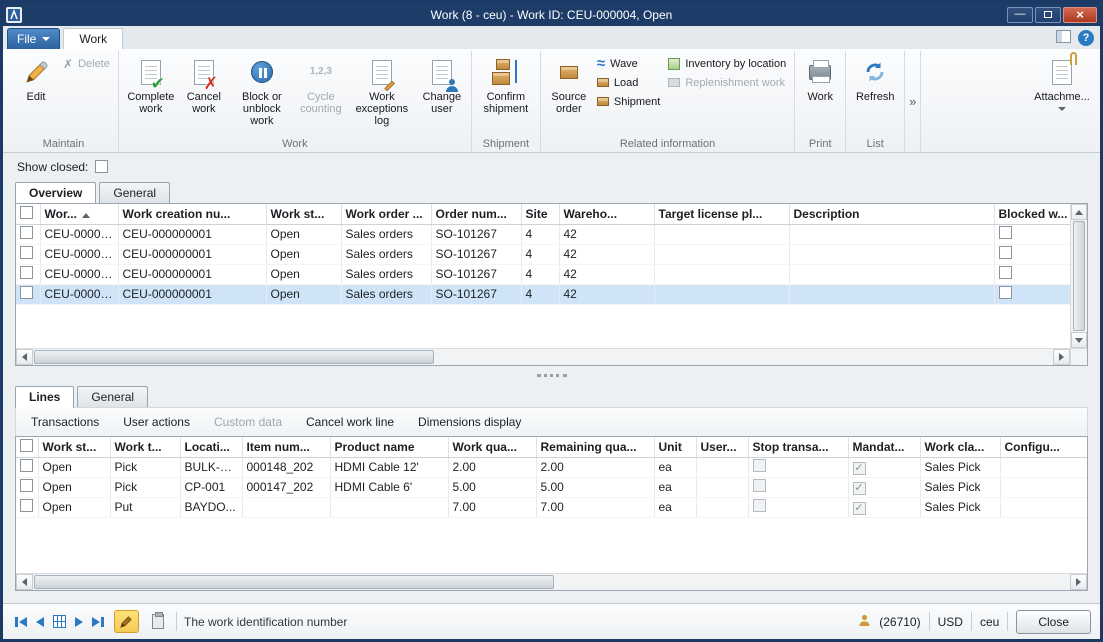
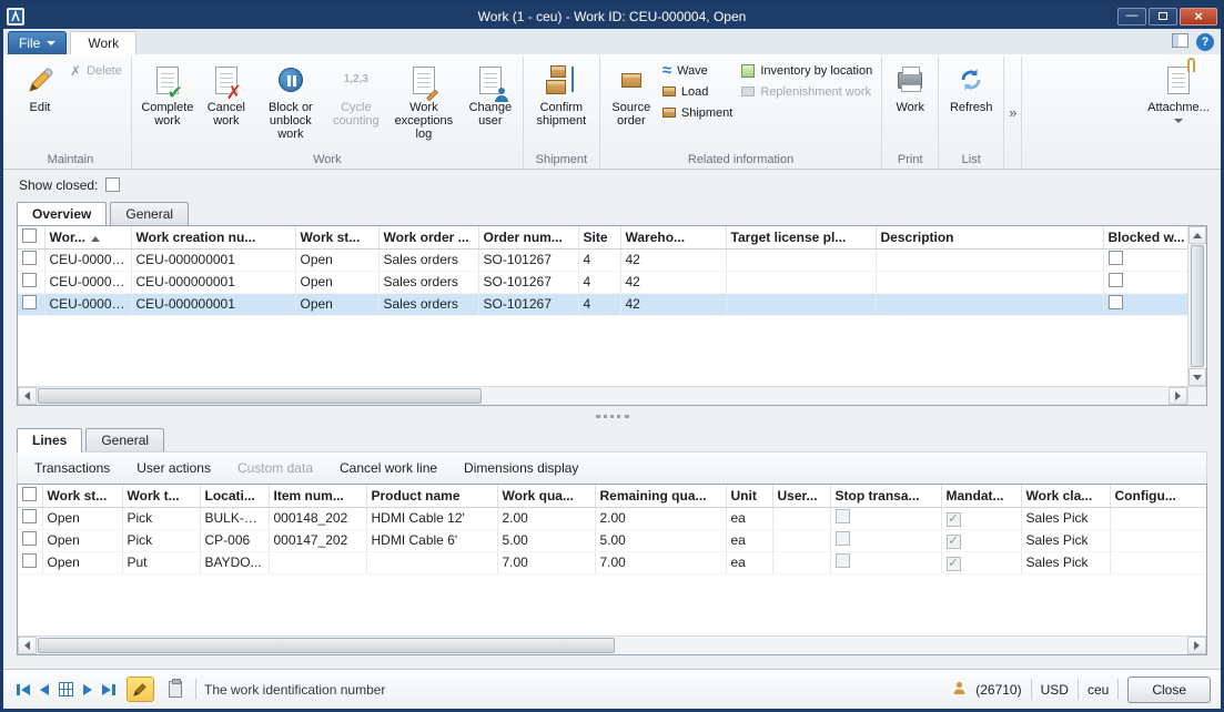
- Work (8 - ceu) - Work ID: CEU-000004, Open
+ Work (1 - ceu) - Work ID: CEU-000004, Open
  —
  ×
  File
  Work
  ?
  Edit
  ✗
  Delete
  Maintain
  ✔
  Complete work
  ✗
  Cancel work
  Block or unblock work
  1,2,3
  Cycle counting
  Work exceptions log
  Change user
  Work
  Confirm shipment
  Shipment
  Source order
  ≈
  Wave
  Load
  Shipment
  Inventory by location
  Replenishment work
  Related information
  Work
  Print
  Refresh
  List
  »
  Attachme...
  Show closed:
  Overview
  General
  	Wor...	Work creation nu...	Work st...	Work order ...	Order num...	Site	Wareho...	Target license pl...	Description	Blocked w...
  	CEU-000001	CEU-000000001	Open	Sales orders	SO-101267	4	42
  	CEU-000002	CEU-000000001	Open	Sales orders	SO-101267	4	42
- 	CEU-000003	CEU-000000001	Open	Sales orders	SO-101267	4	42
  	CEU-000004	CEU-000000001	Open	Sales orders	SO-101267	4	42
  Lines
  General
  Transactions
  User actions
  Custom data
  Cancel work line
  Dimensions display
  	Work st...	Work t...	Locati...	Item num...	Product name	Work qua...	Remaining qua...	Unit	User...	Stop transa...	Mandat...	Work cla...	Configu...
  	Open	Pick	BULK-001	000148_202	HDMI Cable 12'	2.00	2.00	ea				Sales Pick
- 	Open	Pick	CP-001	000147_202	HDMI Cable 6'	5.00	5.00	ea				Sales Pick
+ 	Open	Pick	CP-006	000147_202	HDMI Cable 6'	5.00	5.00	ea				Sales Pick
  	Open	Put	BAYDO...			7.00	7.00	ea				Sales Pick
  The work identification number
  (26710)
  USD
  ceu
  Close
